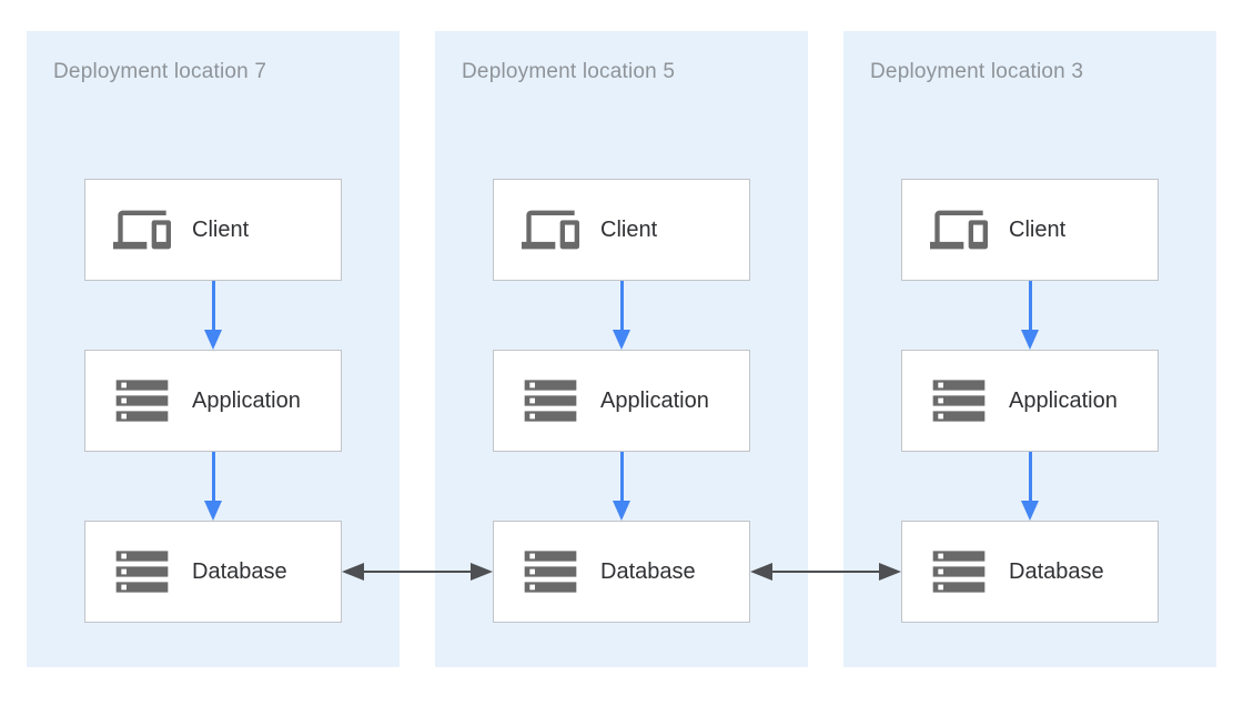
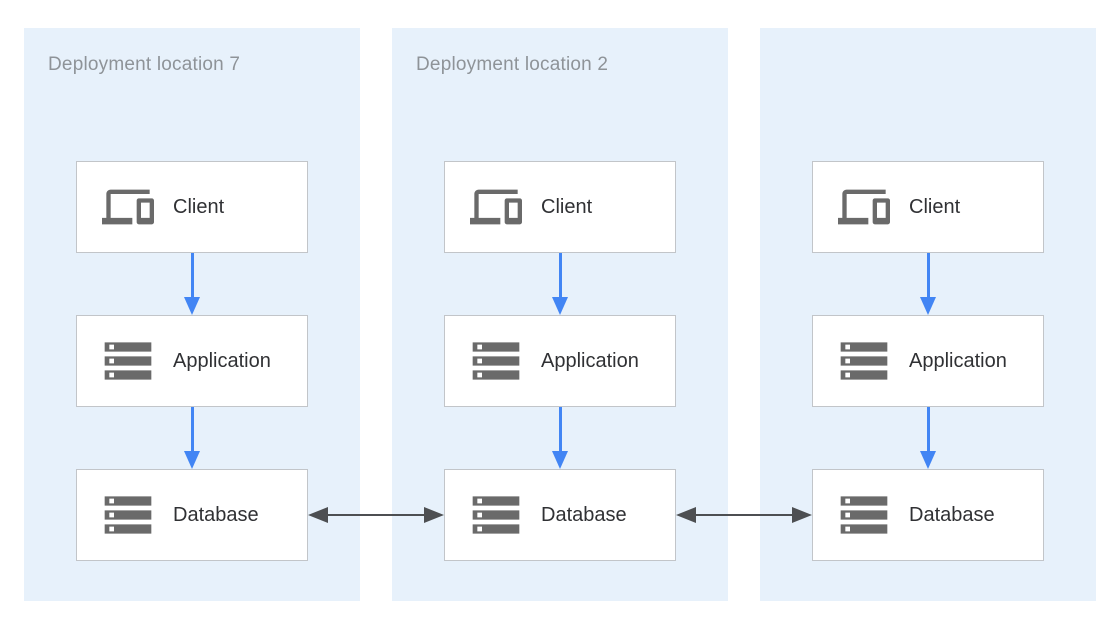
  Deployment location 7
  Client
  Application
  Database
- Deployment location 5
+ Deployment location 2
  Client
  Application
  Database
- Deployment location 3
  Client
  Application
  Database
